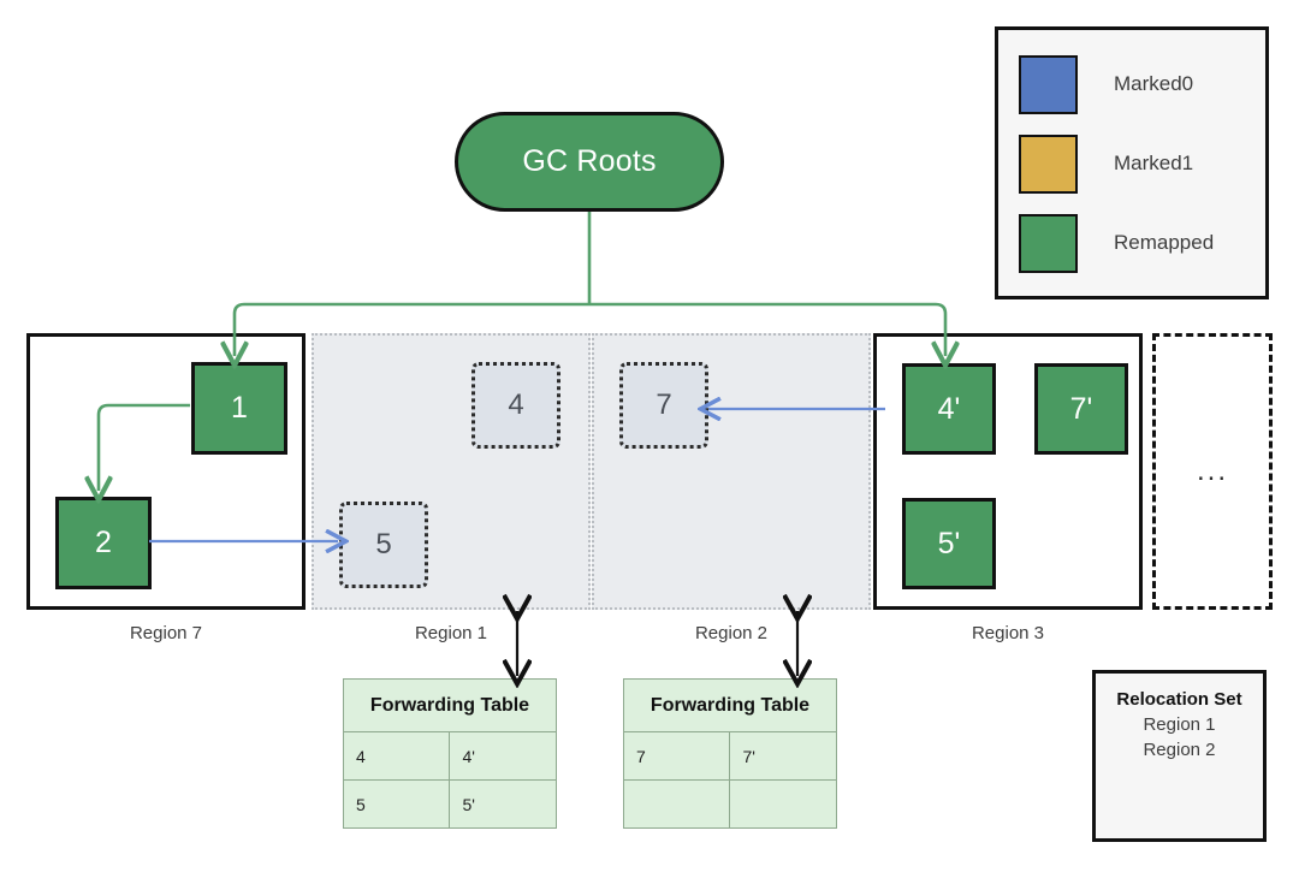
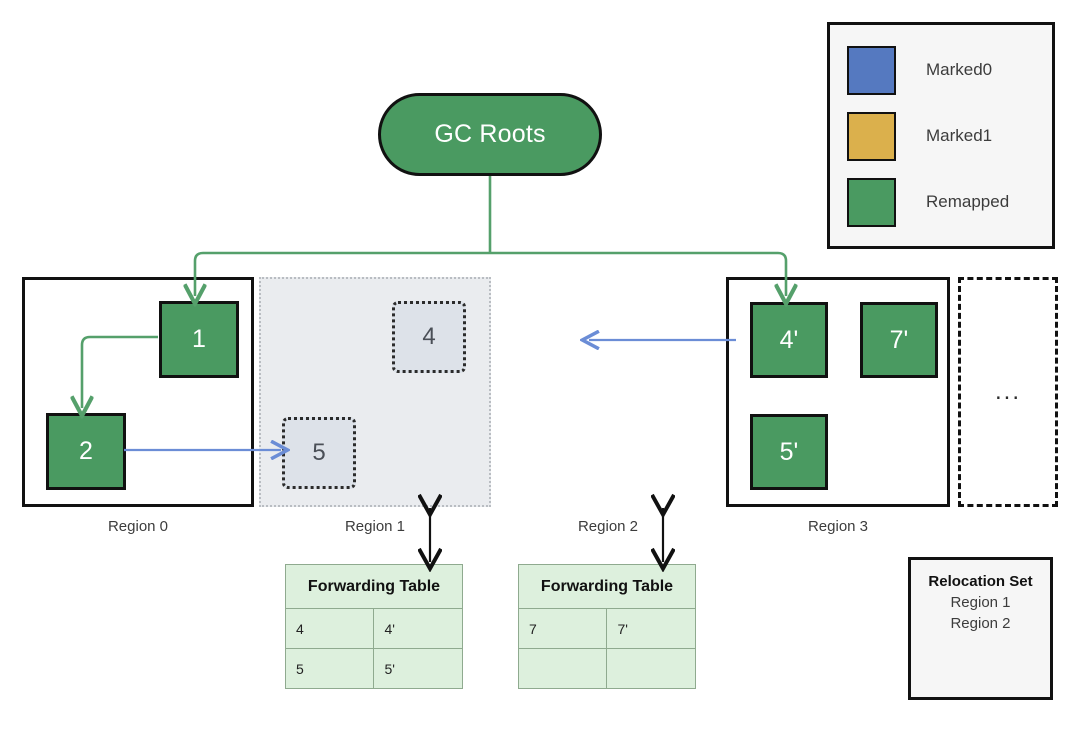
  GC Roots
  Marked0
  Marked1
  Remapped
  1
  2
- Region 7
+ Region 0
  4
  5
  Region 1
- 7
  Region 2
  4'
  7'
  5'
  Region 3
  ...
  Forwarding Table
  4	4'
  5	5'
  Forwarding Table
  7	7'
  Relocation Set
  Region 1
  Region 2
